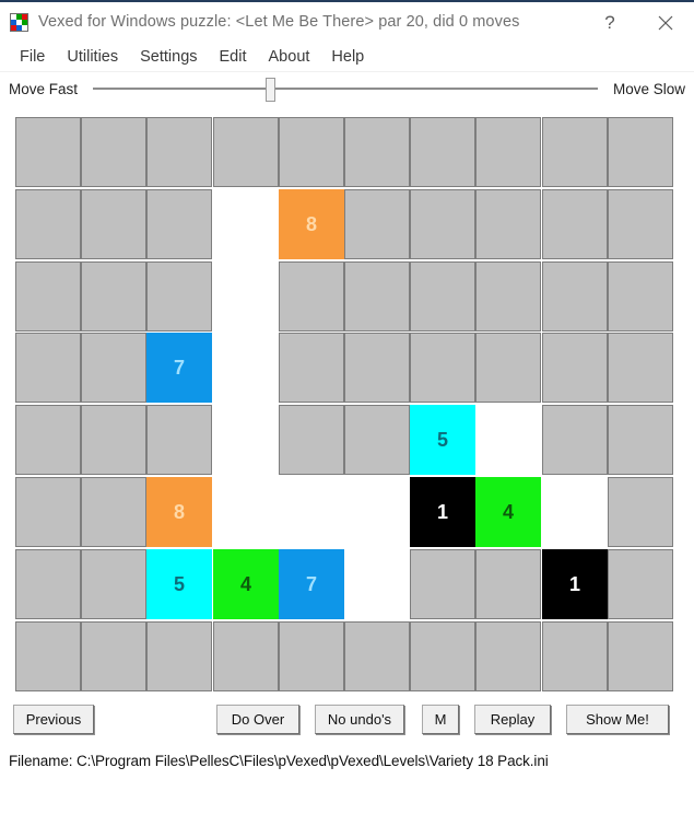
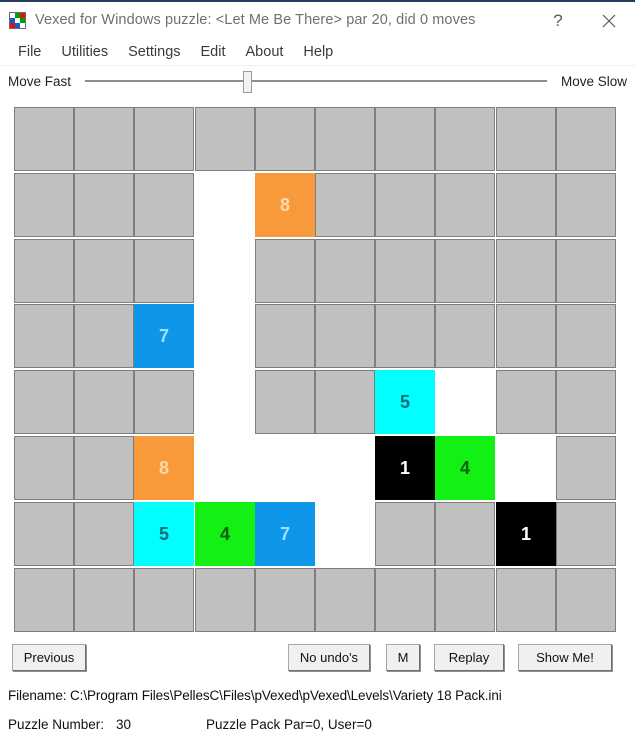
  Vexed for Windows puzzle: <Let Me Be There> par 20, did 0 moves
  ?
  File
  Utilities
  Settings
  Edit
  About
  Help
  Move Fast
  Move Slow
  8
  7
  5
  8
  1
  4
  5
  4
  7
  1
  Previous
- Do Over
  No undo's
  M
  Replay
  Show Me!
  Filename: C:\Program Files\PellesC\Files\pVexed\pVexed\Levels\Variety 18 Pack.ini
+ Puzzle Number:
+ 30
+ Puzzle Pack Par=0, User=0
